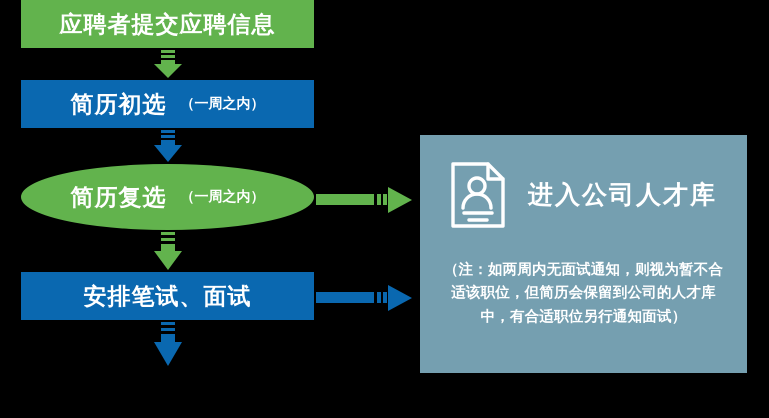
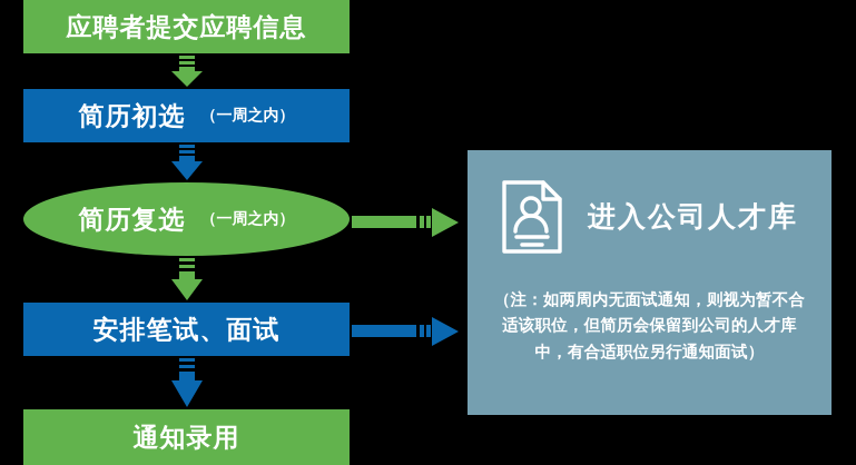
  应聘者提交应聘信息
  简历初选
  （一周之内）
  简历复选
  （一周之内）
  安排笔试、面试
+ 通知录用
  进入公司人才库
  （注：如两周内无面试通知，则视为暂不合适该职位，但简历会保留到公司的人才库中，有合适职位另行通知面试）
